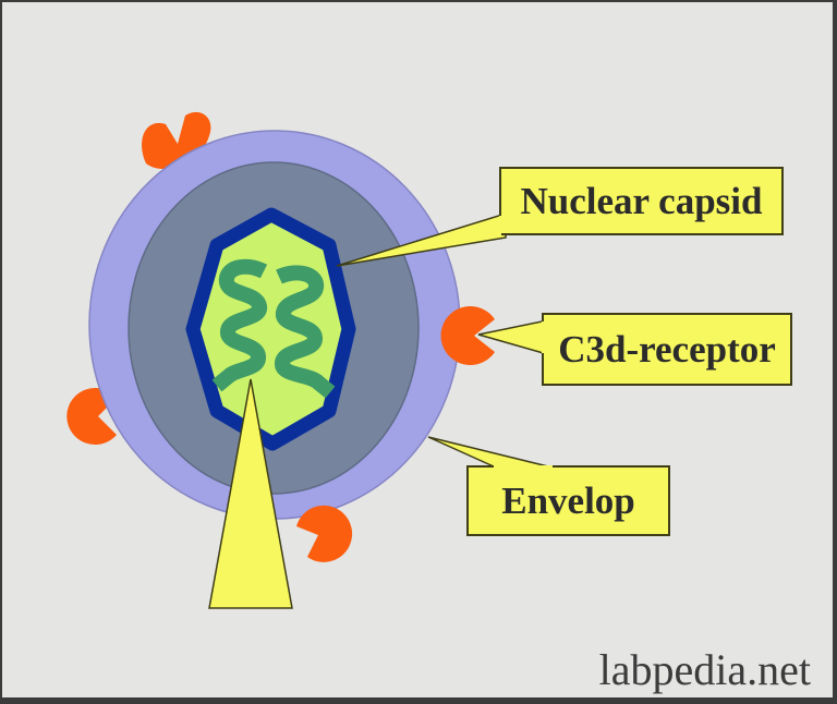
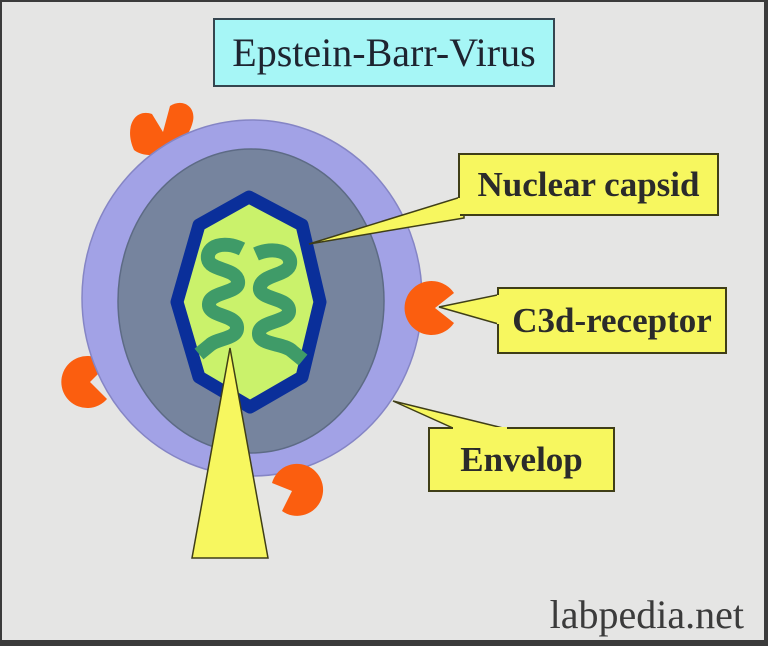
+ Epstein-Barr-Virus
  Nuclear capsid
  C3d-receptor
  Envelop
  labpedia.net
